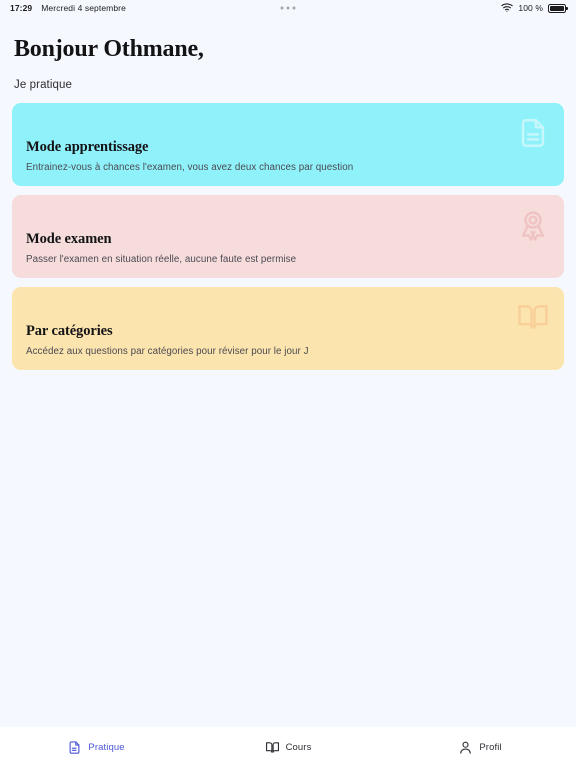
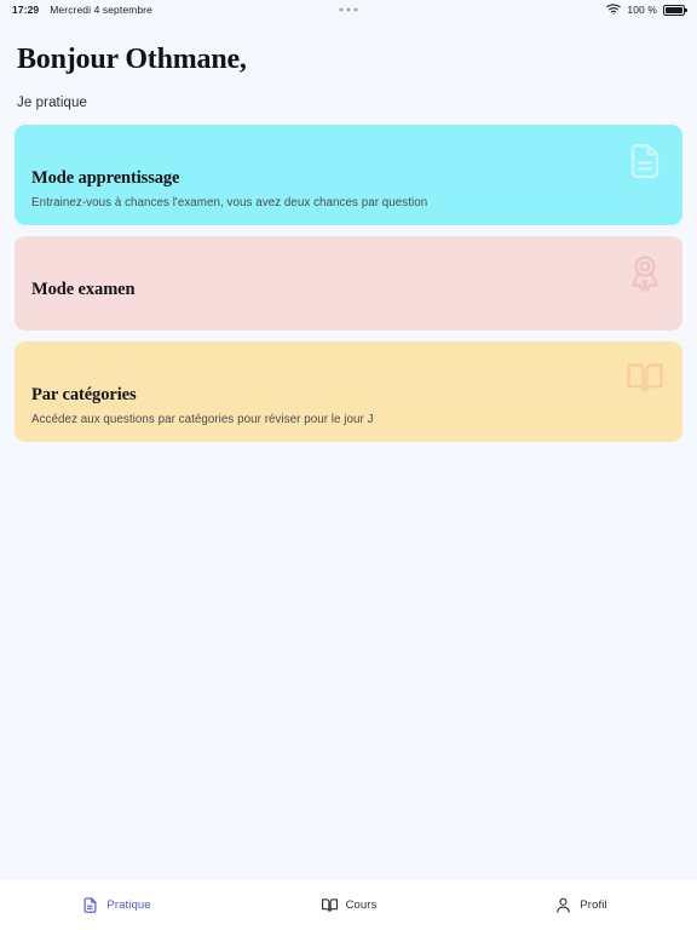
  17:29
  Mercredi 4 septembre
  100 %
  Bonjour Othmane,
  Je pratique
  Mode apprentissage
  Entrainez-vous à chances l'examen, vous avez deux chances par question
  Mode examen
- Passer l'examen en situation réelle, aucune faute est permise
  Par catégories
  Accédez aux questions par catégories pour réviser pour le jour J
  Pratique
  Cours
  Profil
